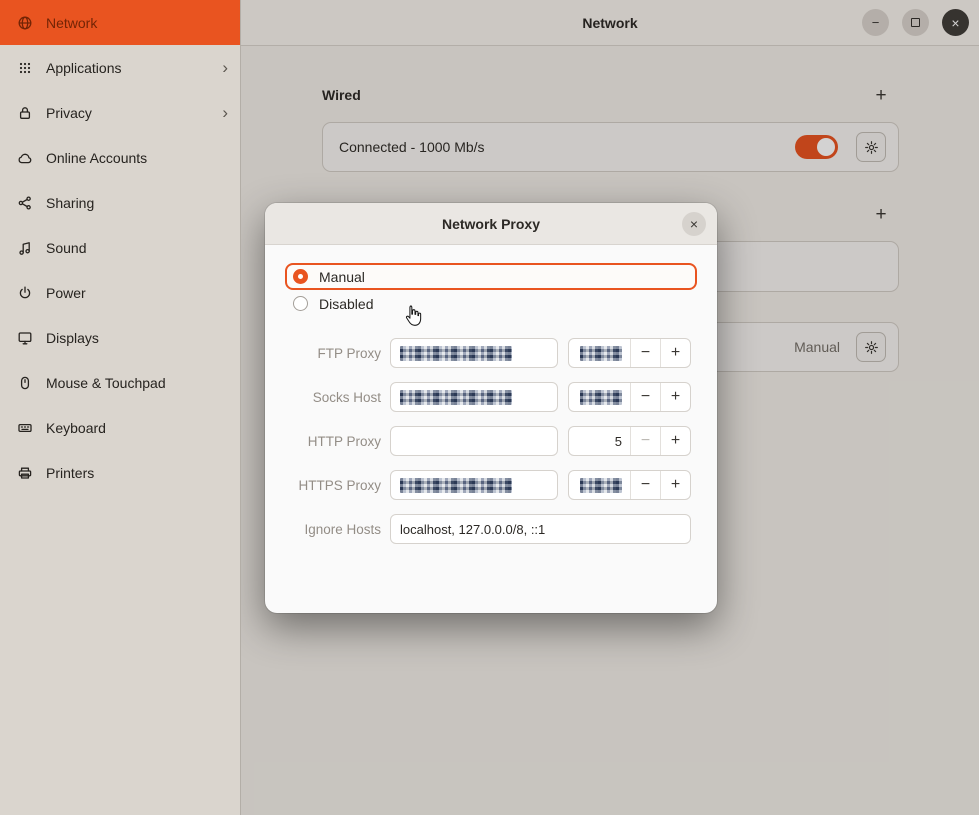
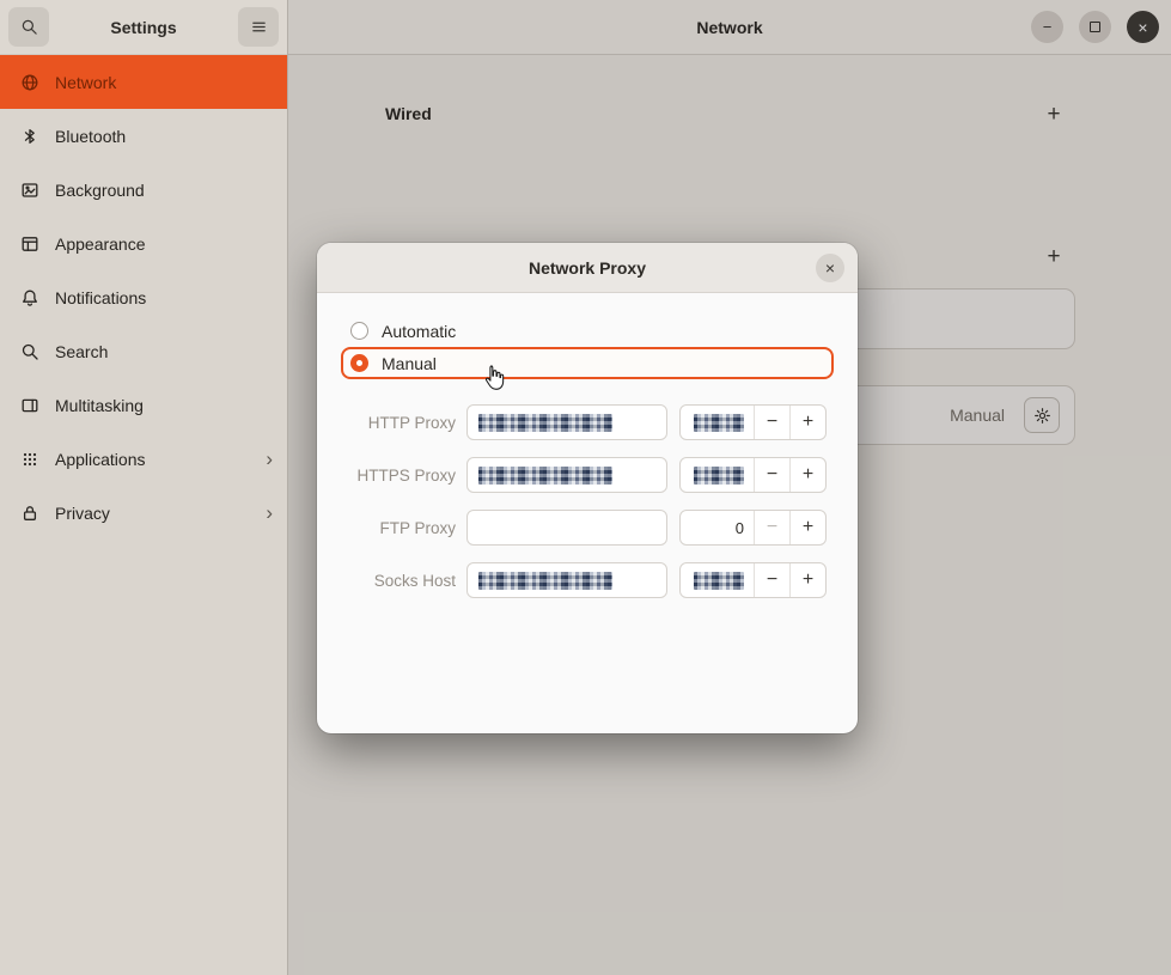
+ Settings
  Network
+ Bluetooth
+ Background
+ Appearance
+ Notifications
+ Search
+ Multitasking
  Applications
  ›
  Privacy
  ›
- Online Accounts
- Sharing
- Sound
- Power
- Displays
- Mouse & Touchpad
- Keyboard
- Printers
  Network
  −
  ×
  Wired
  +
- Connected - 1000 Mb/s
  +
  Manual
  Network Proxy
  ×
+ Automatic
  Manual
- Disabled
- FTP Proxy
+ HTTP Proxy
  −
  +
- Socks Host
+ HTTPS Proxy
  −
  +
- HTTP Proxy
+ FTP Proxy
- 5
+ 0
  −
  +
- HTTPS Proxy
+ Socks Host
  −
  +
- Ignore Hosts
- localhost, 127.0.0.0/8, ::1
